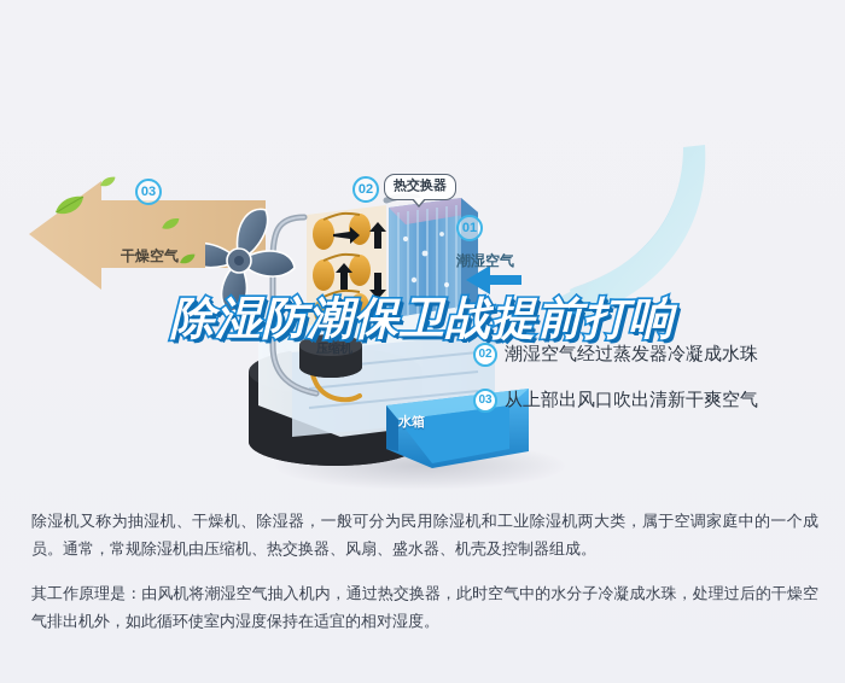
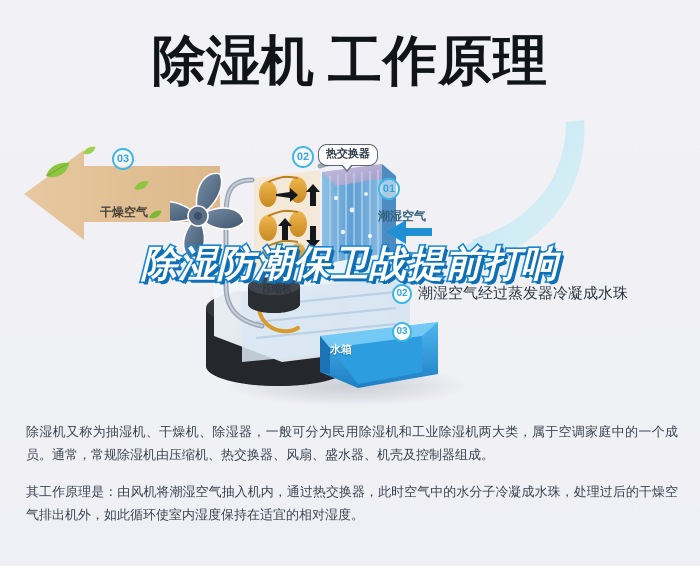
+ 除湿机 工作原理
  01
  02
  03
  热交换器
  干燥空气
  潮湿空气
  压缩机
  水箱
  02
  潮湿空气经过蒸发器冷凝成水珠
  03
- 从上部出风口吹出清新干爽空气
  除湿防潮保卫战提前打响
  除湿机又称为抽湿机、干燥机、除湿器，一般可分为民用除湿机和工业除湿机两大类，属于空调家庭中的一个成员。通常，常规除湿机由压缩机、热交换器、风扇、盛水器、机壳及控制器组成。
  其工作原理是：由风机将潮湿空气抽入机内，通过热交换器，此时空气中的水分子冷凝成水珠，处理过后的干燥空气排出机外，如此循环使室内湿度保持在适宜的相对湿度。
